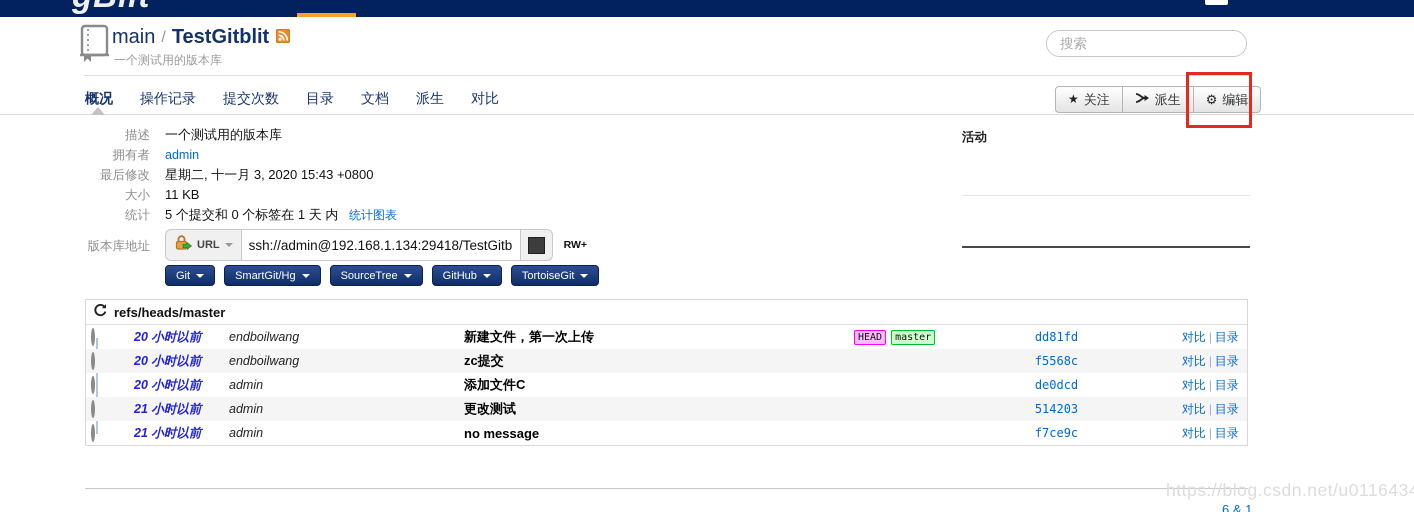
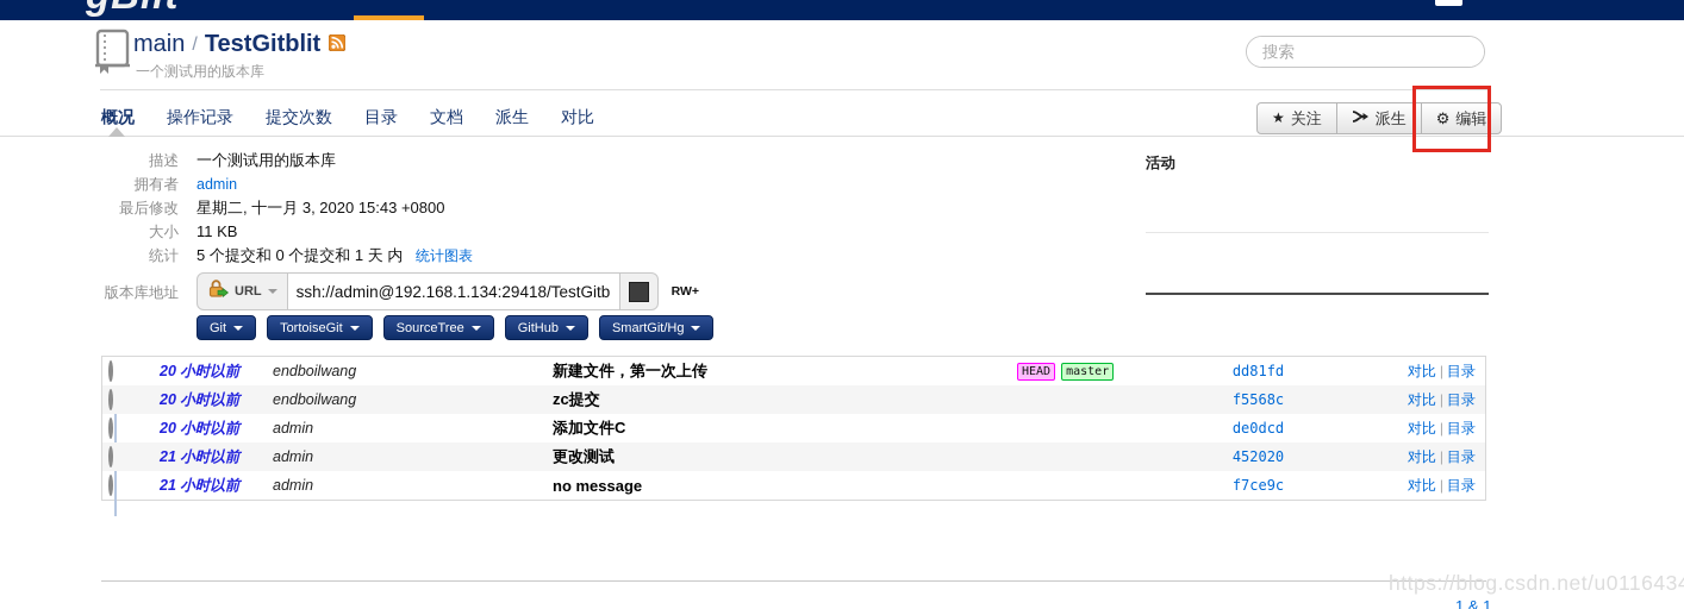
  main
  /
  TestGitblit
  一个测试用的版本库
  搜索
  概况
  操作记录
  提交次数
  目录
  文档
  派生
  对比
  ★
  关注
  派生
  ⚙
  编辑
  描述
  一个测试用的版本库
  拥有者
  admin
  最后修改
  星期二, 十一月 3, 2020 15:43 +0800
  大小
  11 KB
  统计
- 5 个提交和 0 个标签在 1 天 内 统计图表
+ 5 个提交和 0 个提交和 1 天 内 统计图表
  版本库地址
  URL
  ssh://admin@192.168.1.134:29418/TestGitb
  RW+
  Git
- SmartGit/Hg
+ TortoiseGit
  SourceTree
  GitHub
- TortoiseGit
+ SmartGit/Hg
  活动
- refs/heads/master
  20 小时以前
  endboilwang
  新建文件，第一次上传
  HEAD
  master
  dd81fd
  对比 | 目录
  20 小时以前
  endboilwang
  zc提交
  f5568c
  对比 | 目录
  20 小时以前
  admin
  添加文件C
  de0dcd
  对比 | 目录
  21 小时以前
  admin
  更改测试
- 514203
+ 452020
  对比 | 目录
  21 小时以前
  admin
  no message
  f7ce9c
  对比 | 目录
  https://blog.csdn.net/u011643
- 6 & 1
+ 1 & 1
